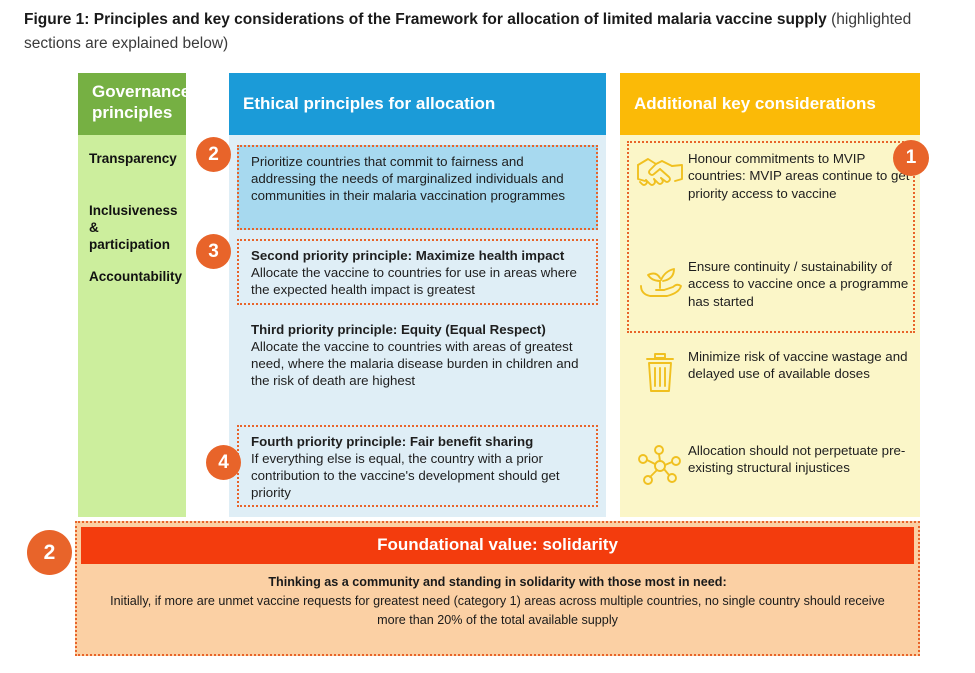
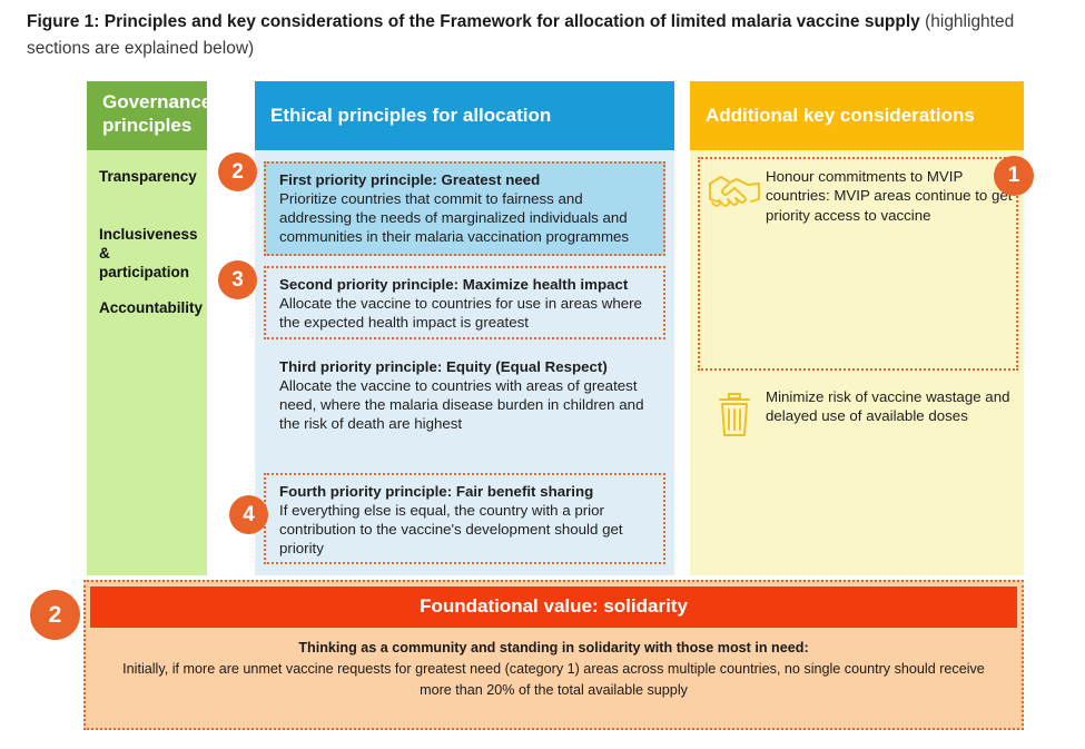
  Figure 1: Principles and key considerations of the Framework for allocation of limited malaria vaccine supply (highlighted sections are explained below)
  Governance principles
  Ethical principles for allocation
  Additional key considerations
  Transparency
  Inclusiveness & participation
  Accountability
+ First priority principle: Greatest need
  Prioritize countries that commit to fairness and addressing the needs of marginalized individuals and communities in their malaria vaccination programmes
  Second priority principle: Maximize health impact
  Allocate the vaccine to countries for use in areas where the expected health impact is greatest
  Third priority principle: Equity (Equal Respect)
  Allocate the vaccine to countries with areas of greatest need, where the malaria disease burden in children and the risk of death are highest
  Fourth priority principle: Fair benefit sharing
  If everything else is equal, the country with a prior contribution to the vaccine's development should get priority
  Honour commitments to MVIP countries: MVIP areas continue to ge priority access to vaccine
- Ensure continuity / sustainability of access to vaccine once a programme has started
  Minimize risk of vaccine wastage and delayed use of available doses
- Allocation should not perpetuate pre-existing structural injustices
  2
  3
  4
  1
  2
  Foundational value: solidarity
  Thinking as a community and standing in solidarity with those most in need:
  Initially, if more are unmet vaccine requests for greatest need (category 1) areas across multiple countries, no single country should receive more than 20% of the total available supply
